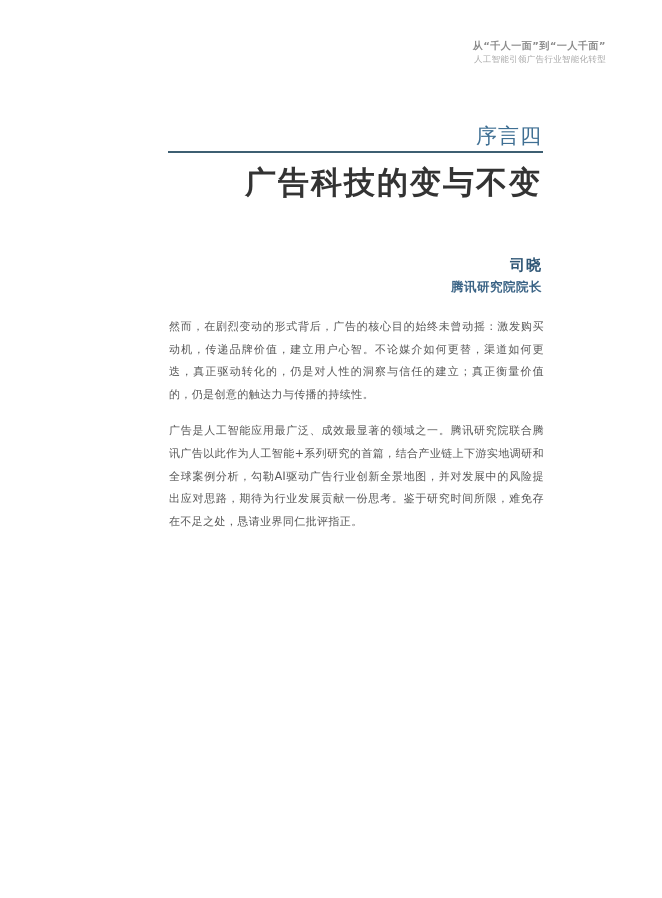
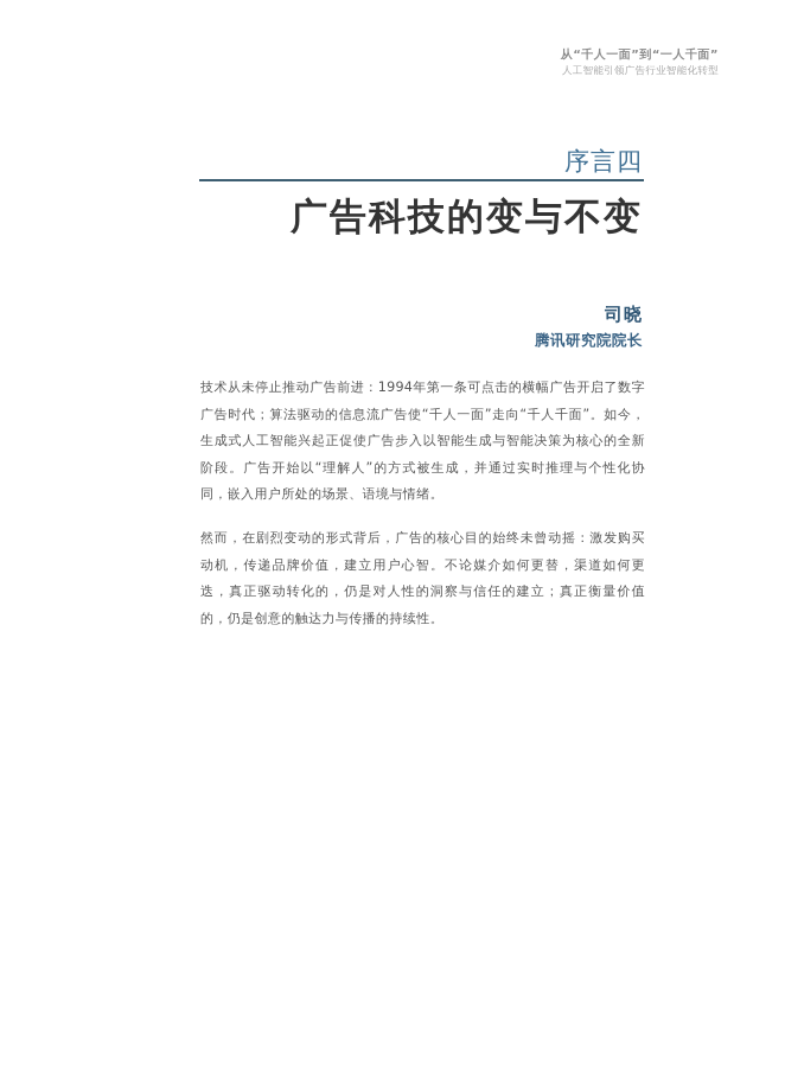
  从“千人一面”到“一人千面”
  人工智能引领广告行业智能化转型
  序言四
  广告科技的变与不变
  司晓
  腾讯研究院院长
+ 技术从未停止推动广告前进：1994年第一条可点击的横幅广告开启了数字广告时代；算法驱动的信息流广告使“千人一面”走向“千人千面”。如今，生成式人工智能兴起正促使广告步入以智能生成与智能决策为核心的全新阶段。广告开始以“理解人”的方式被生成，并通过实时推理与个性化协同，嵌入用户所处的场景、语境与情绪。
  然而，在剧烈变动的形式背后，广告的核心目的始终未曾动摇：激发购买动机，传递品牌价值，建立用户心智。不论媒介如何更替，渠道如何更迭，真正驱动转化的，仍是对人性的洞察与信任的建立；真正衡量价值的，仍是创意的触达力与传播的持续性。
- 广告是人工智能应用最广泛、成效最显著的领域之一。腾讯研究院联合腾讯广告以此作为人工智能+系列研究的首篇，结合产业链上下游实地调研和全球案例分析，勾勒AI驱动广告行业创新全景地图，并对发展中的风险提出应对思路，期待为行业发展贡献一份思考。鉴于研究时间所限，难免存在不足之处，恳请业界同仁批评指正。
